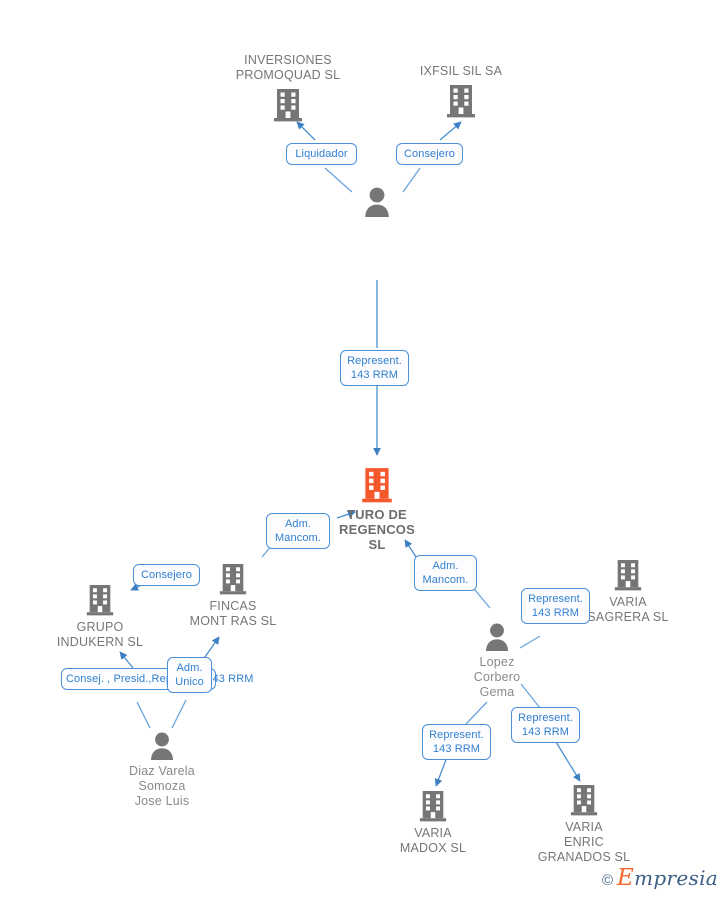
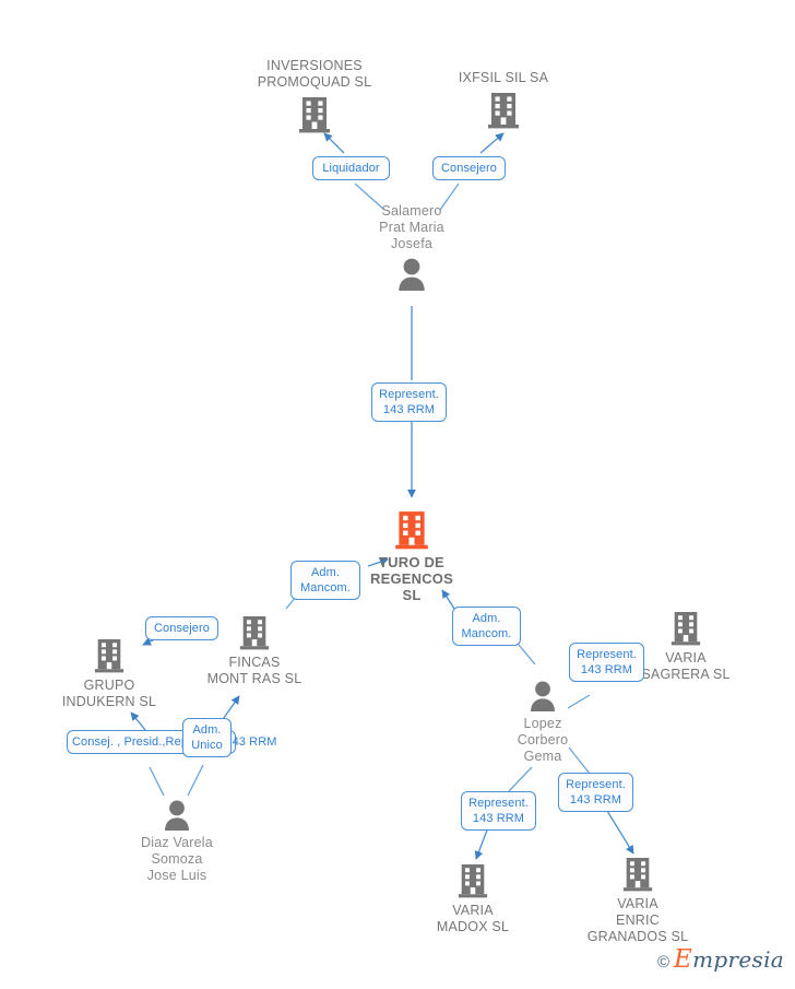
  INVERSIONES
  PROMOQUAD SL
  IXFSIL SIL SA
+ Salamero
+ Prat Maria
+ Josefa
  TURO DE
  REGENCOS
  SL
  GRUPO
  INDUKERN SL
  FINCAS
  MONT RAS SL
  Diaz Varela
  Somoza
  Jose Luis
  Lopez
  Corbero
  Gema
  VARIA
  SAGRERA SL
  VARIA
  MADOX SL
  VARIA
  ENRIC
  GRANADOS SL
  Liquidador
  Consejero
  Represent.
  143 RRM
  Adm.
  Mancom.
  Adm.
  Mancom.
  Consejero
  Consej. , Presid.,Re43 RRM
  Adm.
  Unico
  Represent.
  143 RRM
  Represent.
  143 RRM
  Represent.
  143 RRM
  ©
  Empresia
